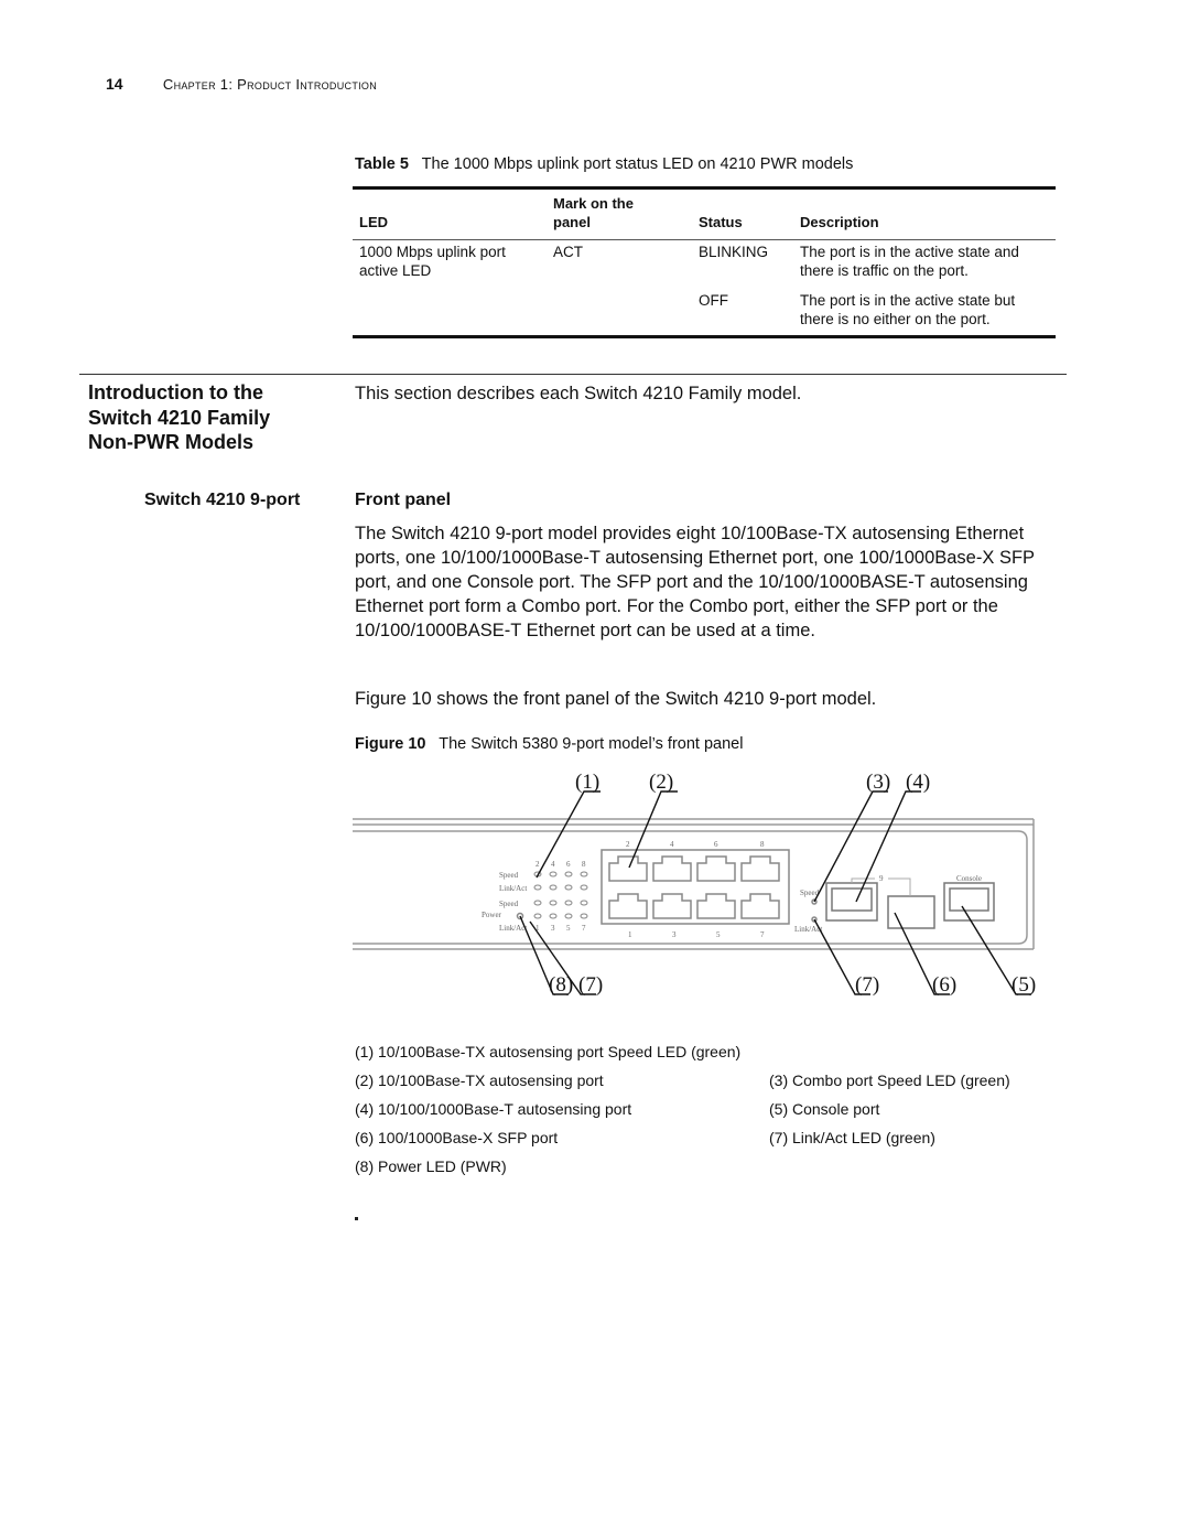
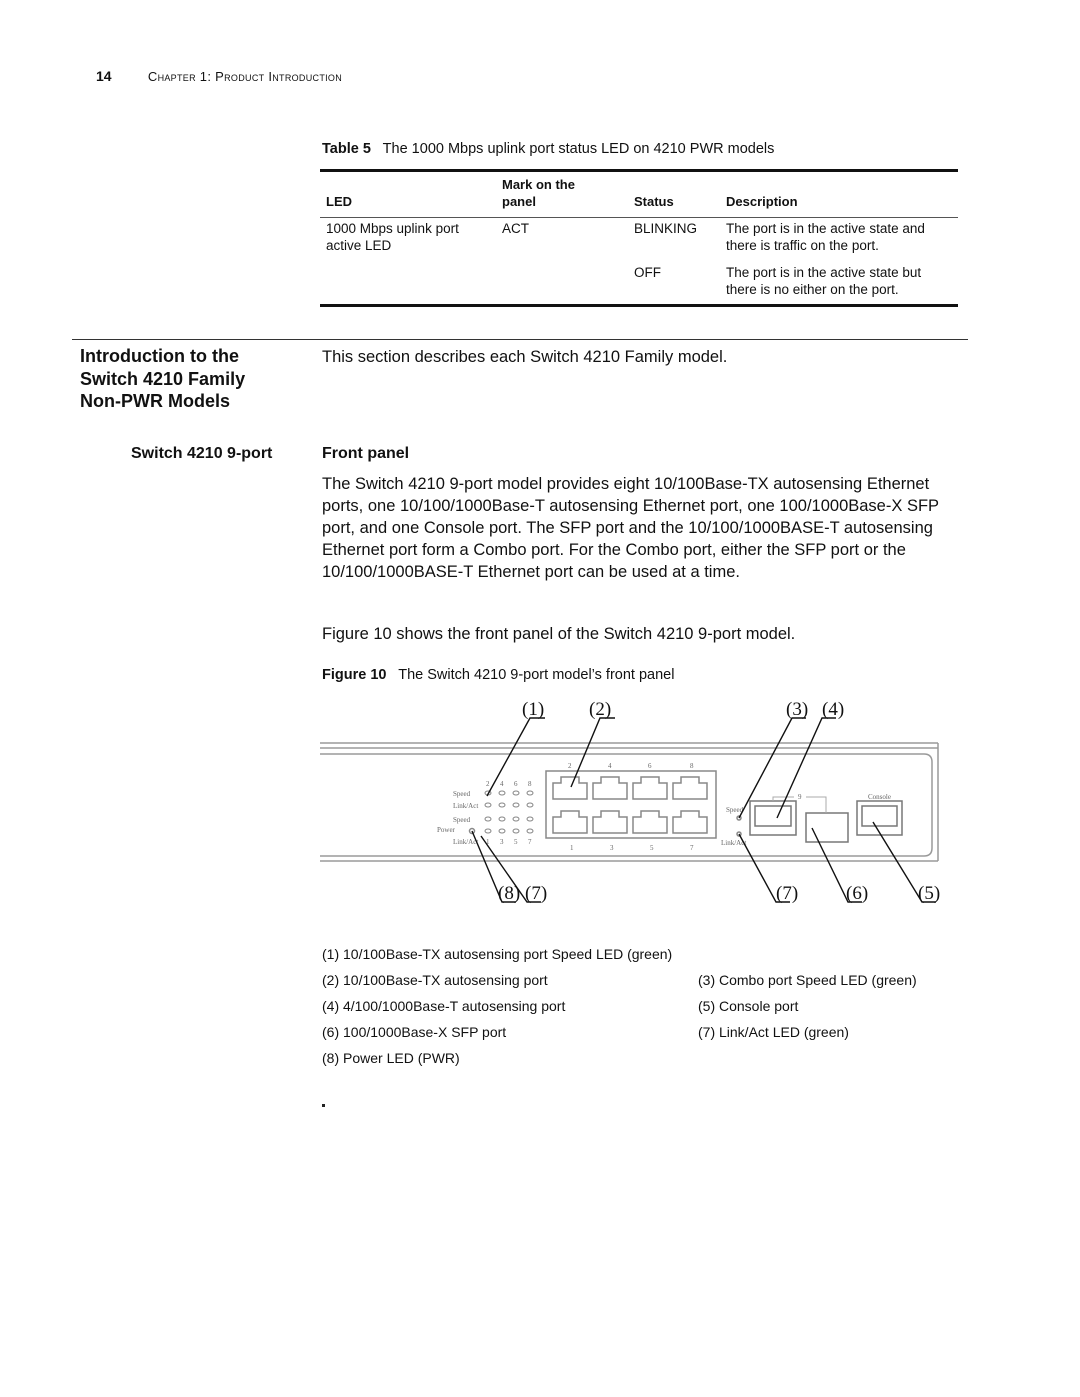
  14 Chapter 1: Product Introduction
  Table 5 The 1000 Mbps uplink port status LED on 4210 PWR models
  LED
  Mark on the
  panel
  Status
  Description
  1000 Mbps uplink port
  active LED
  ACT
  BLINKING
  The port is in the active state and
  there is traffic on the port.
  OFF
  The port is in the active state but
  there is no either on the port.
  Introduction to the
  Switch 4210 Family
  Non-PWR Models
  This section describes each Switch 4210 Family model.
  Switch 4210 9-port
  Front panel
  The Switch 4210 9-port model provides eight 10/100Base-TX autosensing Ethernet ports, one 10/100/1000Base-T autosensing Ethernet port, one 100/1000Base-X SFP port, and one Console port. The SFP port and the 10/100/1000BASE-T autosensing Ethernet port form a Combo port. For the Combo port, either the SFP port or the 10/100/1000BASE-T Ethernet port can be used at a time.
  Figure 10 shows the front panel of the Switch 4210 9-port model.
- Figure 10 The Switch 5380 9-port model’s front panel
+ Figure 10 The Switch 4210 9-port model’s front panel
  Speed
  Link/Act
  Speed
  Power
  Link/Ac
  2
  4
  6
  8
  1
  3
  5
  7
  Speed
  Link/Act
  Console
  9
  2
  4
  6
  8
  1
  3
  5
  7
  (1)
  (2)
  (3)
  (4)
  (8)
  (7)
  (7)
  (6)
  (5)
  (1) 10/100Base-TX autosensing port Speed LED (green)
  (2) 10/100Base-TX autosensing port
  (3) Combo port Speed LED (green)
- (4) 10/100/1000Base-T autosensing port
+ (4) 4/100/1000Base-T autosensing port
  (5) Console port
  (6) 100/1000Base-X SFP port
  (7) Link/Act LED (green)
  (8) Power LED (PWR)
